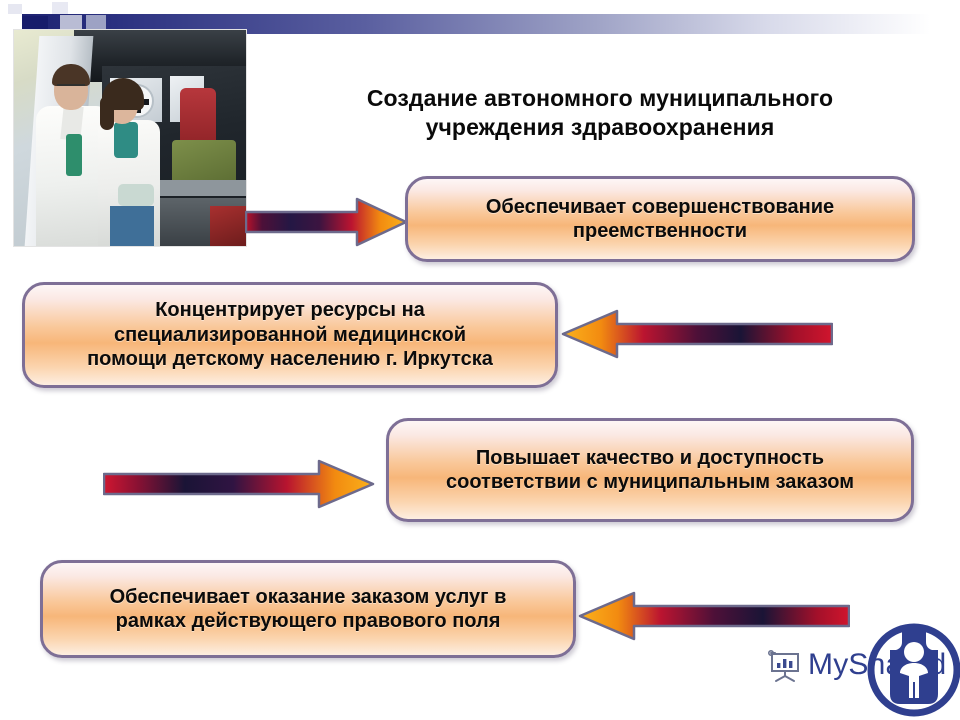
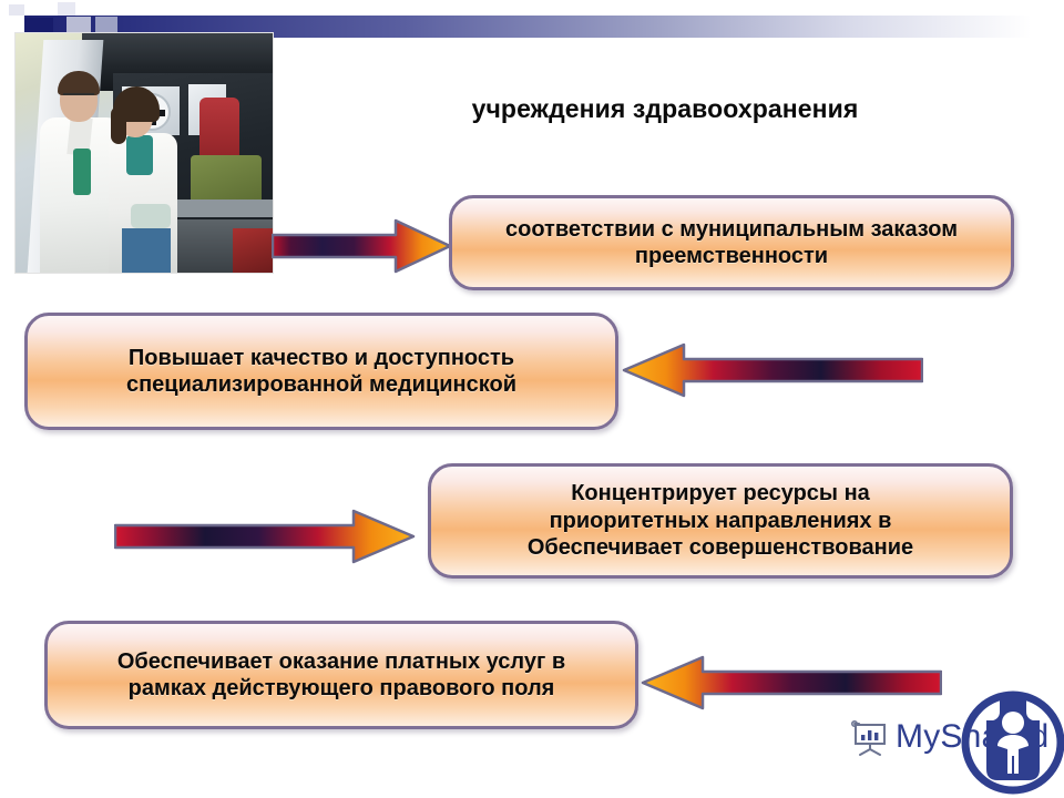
- Создание автономного муниципального
  учреждения здравоохранения
- Обеспечивает совершенствование
+ соответствии с муниципальным заказом
  преемственности
- Концентрирует ресурсы на
+ Повышает качество и доступность
  специализированной медицинской
- помощи детскому населению г. Иркутска
- Повышает качество и доступность
+ Концентрирует ресурсы на
+ приоритетных направлениях в
- соответствии с муниципальным заказом
+ Обеспечивает совершенствование
- Обеспечивает оказание заказом услуг в
+ Обеспечивает оказание платных услуг в
  рамках действующего правового поля
